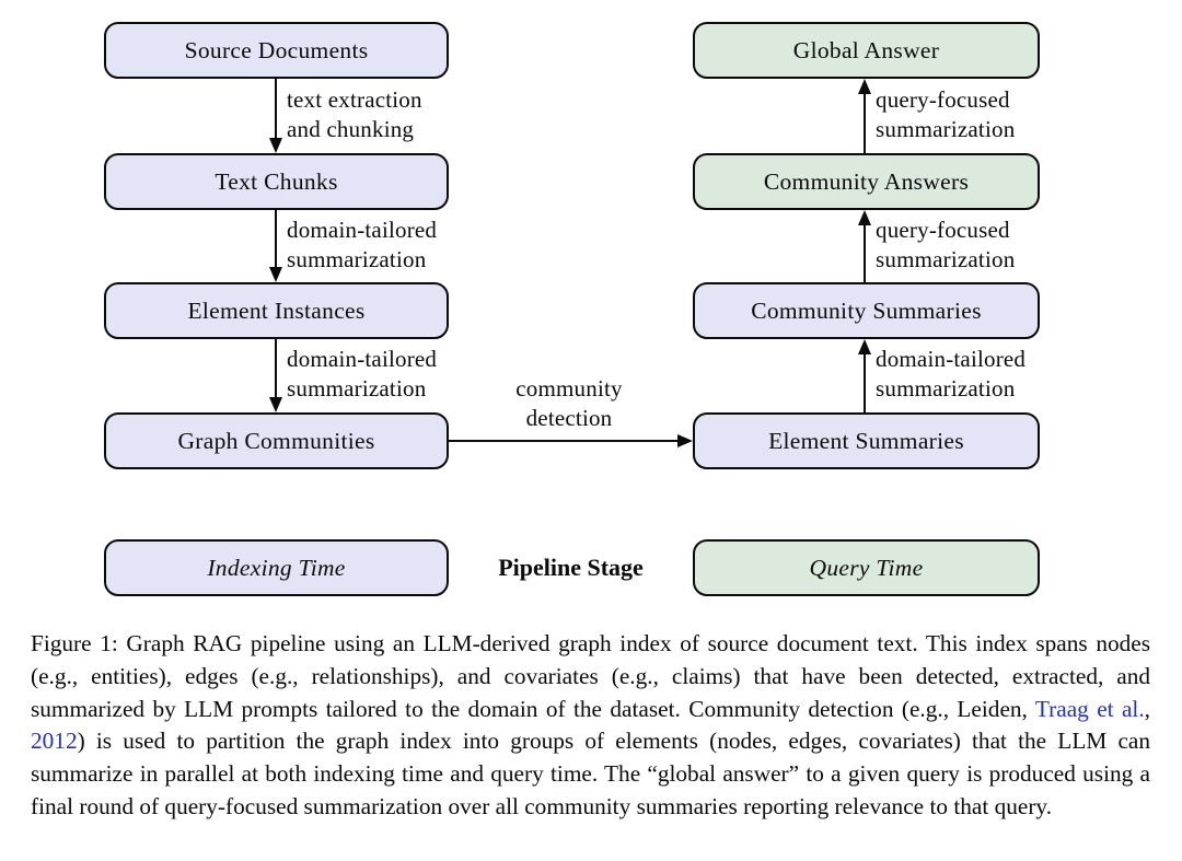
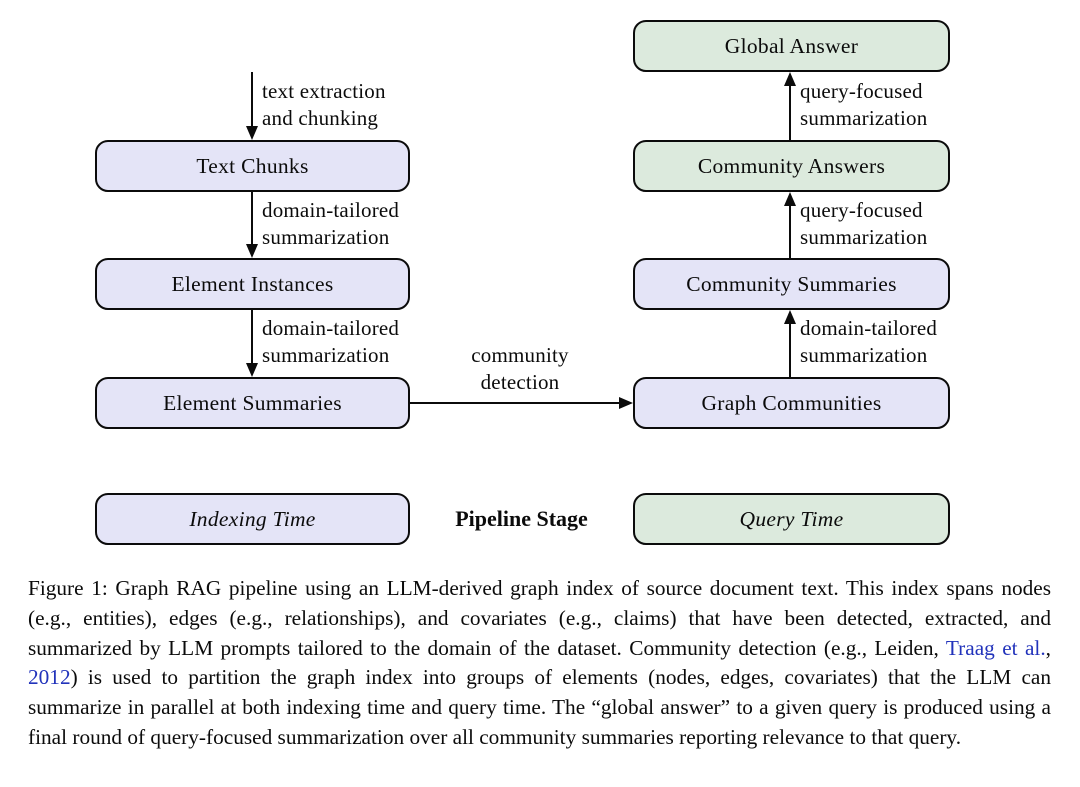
- Source Documents
  Text Chunks
  Element Instances
- Graph Communities
+ Element Summaries
  Global Answer
  Community Answers
  Community Summaries
- Element Summaries
+ Graph Communities
  text extraction
  and chunking
  domain-tailored
  summarization
  domain-tailored
  summarization
  community
  detection
  domain-tailored
  summarization
  query-focused
  summarization
  query-focused
  summarization
  Indexing Time
  Pipeline Stage
  Query Time
  Figure 1: Graph RAG pipeline using an LLM-derived graph index of source document text. This index spans nodes (e.g., entities), edges (e.g., relationships), and covariates (e.g., claims) that have been detected, extracted, and summarized by LLM prompts tailored to the domain of the dataset. Community detection (e.g., Leiden, Traag et al., 2012) is used to partition the graph index into groups of elements (nodes, edges, covariates) that the LLM can summarize in parallel at both indexing time and query time. The “global answer” to a given query is produced using a final round of query-focused summarization over all community summaries reporting relevance to that query.
